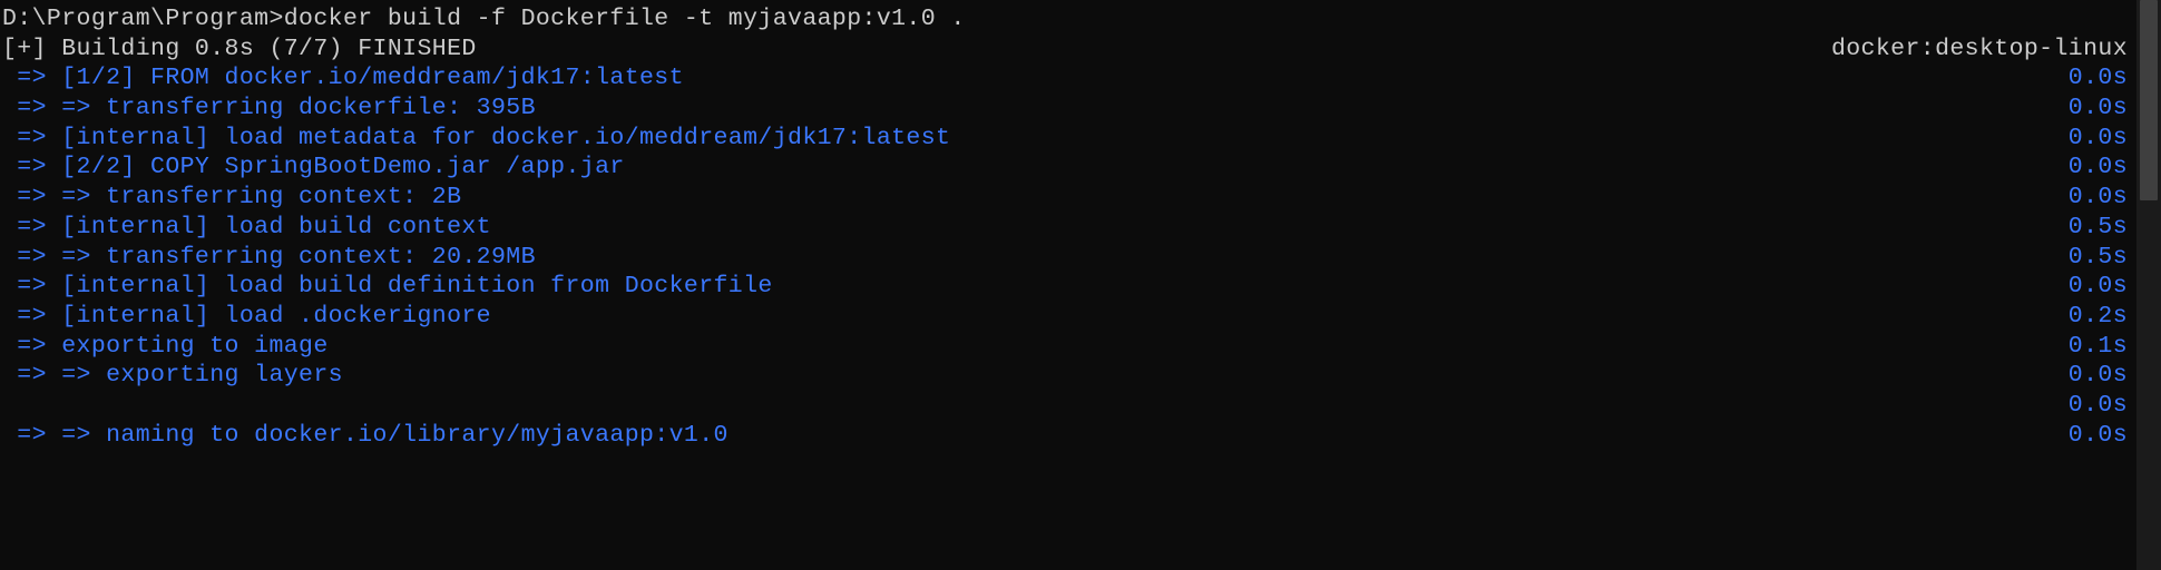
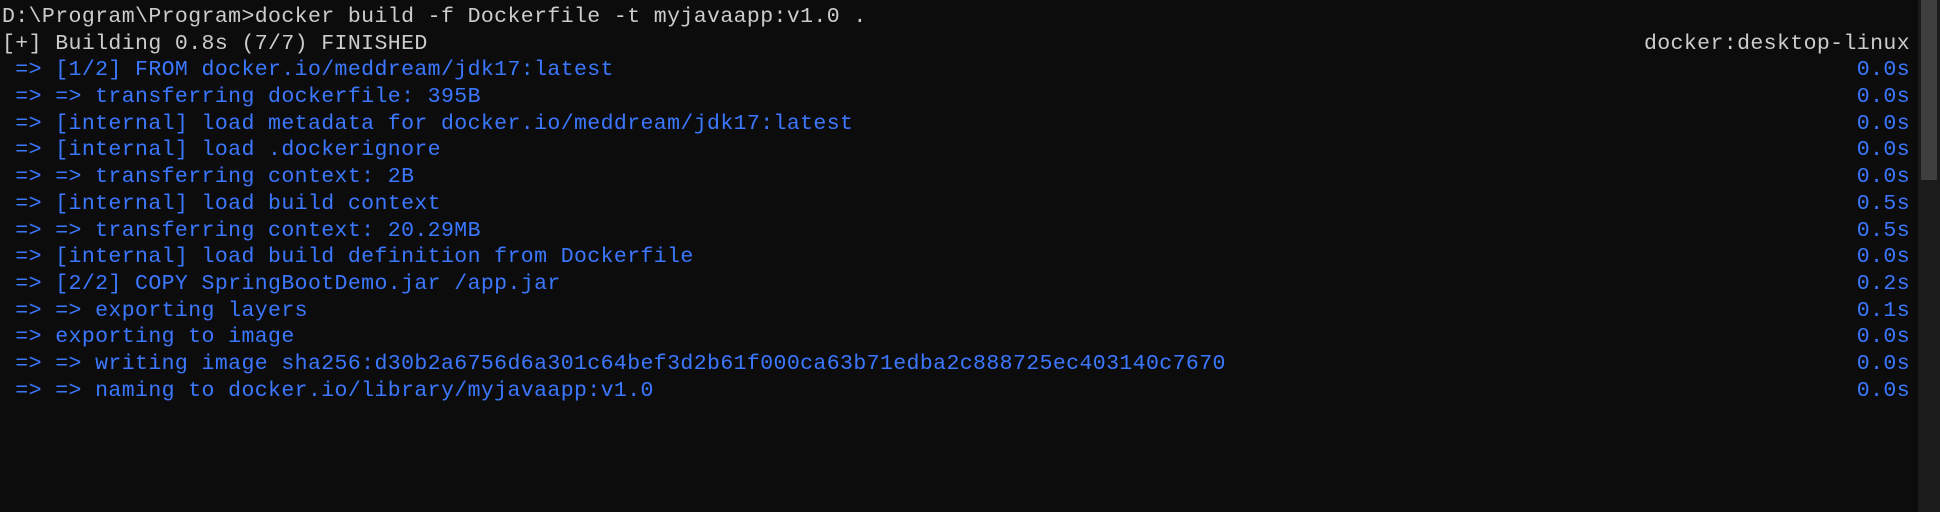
  D:\Program\Program>docker build -f Dockerfile -t myjavaapp:v1.0 .
  [+] Building 0.8s (7/7) FINISHED
  docker:desktop-linux
  => [1/2] FROM docker.io/meddream/jdk17:latest
  0.0s
  => => transferring dockerfile: 395B
  0.0s
  => [internal] load metadata for docker.io/meddream/jdk17:latest
  0.0s
- => [2/2] COPY SpringBootDemo.jar /app.jar
+ => [internal] load .dockerignore
  0.0s
  => => transferring context: 2B
  0.0s
  => [internal] load build context
  0.5s
  => => transferring context: 20.29MB
  0.5s
  => [internal] load build definition from Dockerfile
  0.0s
- => [internal] load .dockerignore
+ => [2/2] COPY SpringBootDemo.jar /app.jar
  0.2s
- => exporting to image
+ => => exporting layers
  0.1s
- => => exporting layers
+ => exporting to image
  0.0s
+ => => writing image sha256:d30b2a6756d6a301c64bef3d2b61f000ca63b71edba2c888725ec403140c7670
  0.0s
  => => naming to docker.io/library/myjavaapp:v1.0
  0.0s
